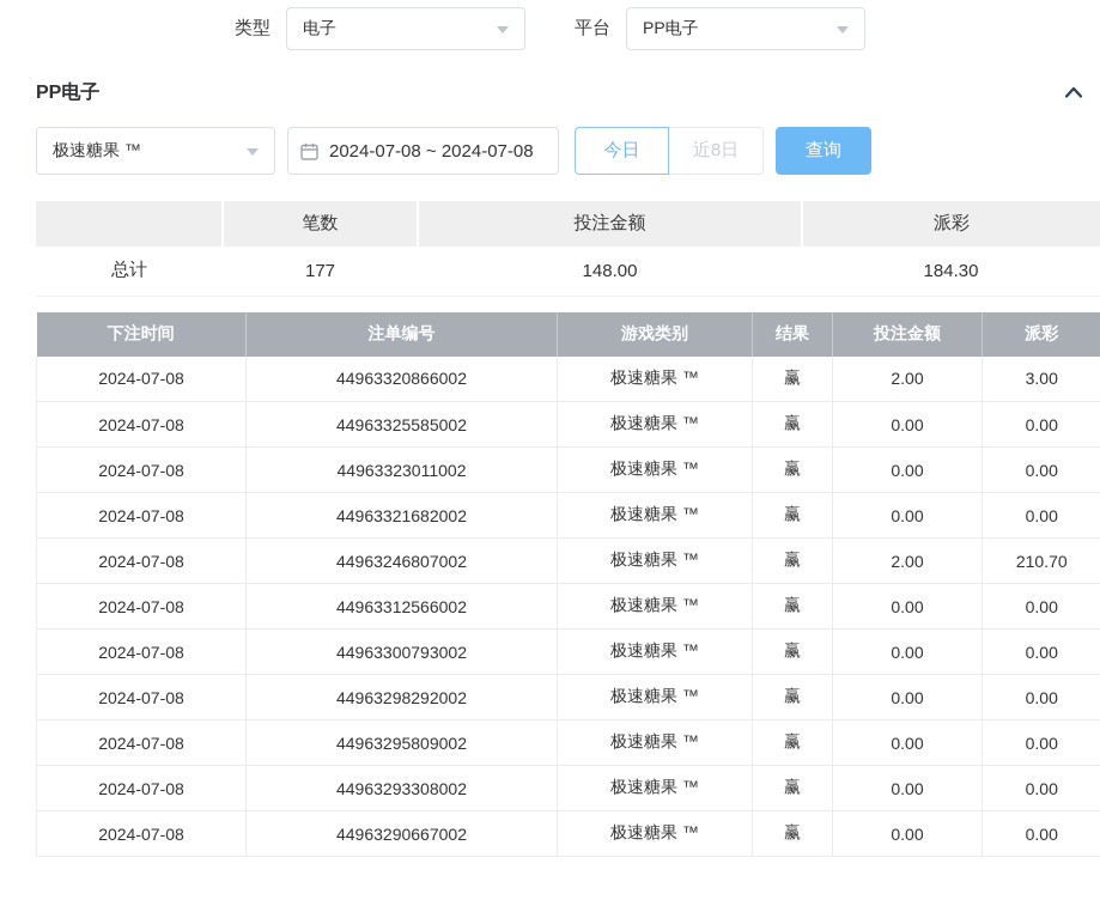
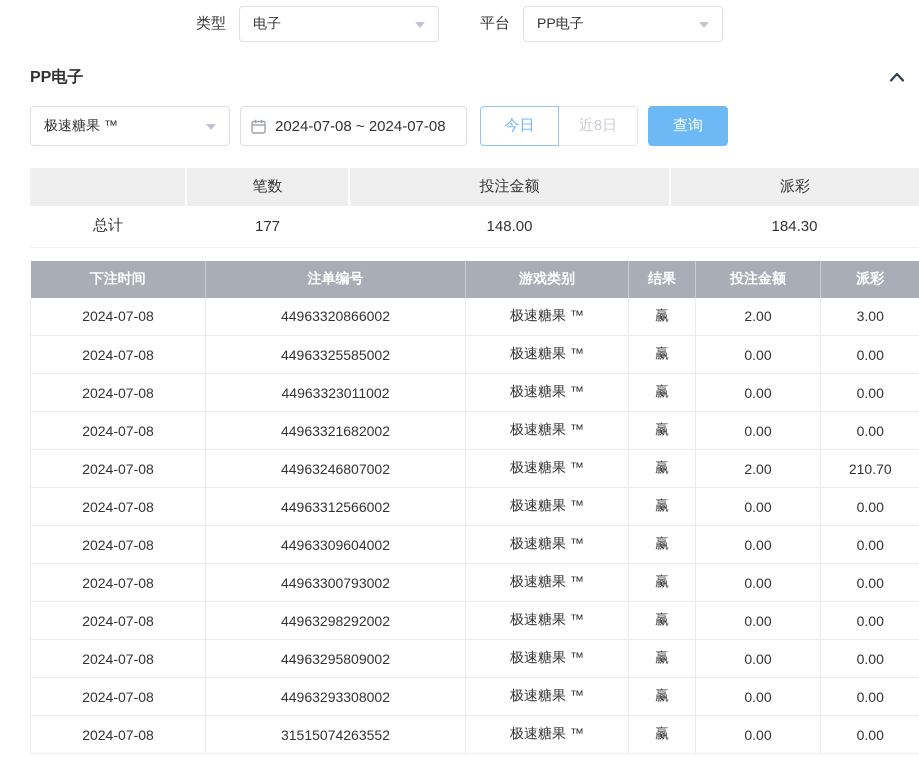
  类型
  电子
  平台
  PP电子
  PP电子
  极速糖果 ™
  2024-07-08 ~ 2024-07-08
  今日
  近8日
  查询
  	笔数	投注金额	派彩
  总计	177	148.00	184.30
  下注时间	注单编号	游戏类别	结果	投注金额	派彩
  2024-07-08	44963320866002	极速糖果 ™	赢	2.00	3.00
  2024-07-08	44963325585002	极速糖果 ™	赢	0.00	0.00
  2024-07-08	44963323011002	极速糖果 ™	赢	0.00	0.00
  2024-07-08	44963321682002	极速糖果 ™	赢	0.00	0.00
  2024-07-08	44963246807002	极速糖果 ™	赢	2.00	210.70
  2024-07-08	44963312566002	极速糖果 ™	赢	0.00	0.00
+ 2024-07-08	44963309604002	极速糖果 ™	赢	0.00	0.00
  2024-07-08	44963300793002	极速糖果 ™	赢	0.00	0.00
  2024-07-08	44963298292002	极速糖果 ™	赢	0.00	0.00
  2024-07-08	44963295809002	极速糖果 ™	赢	0.00	0.00
  2024-07-08	44963293308002	极速糖果 ™	赢	0.00	0.00
- 2024-07-08	44963290667002	极速糖果 ™	赢	0.00	0.00
+ 2024-07-08	31515074263552	极速糖果 ™	赢	0.00	0.00
